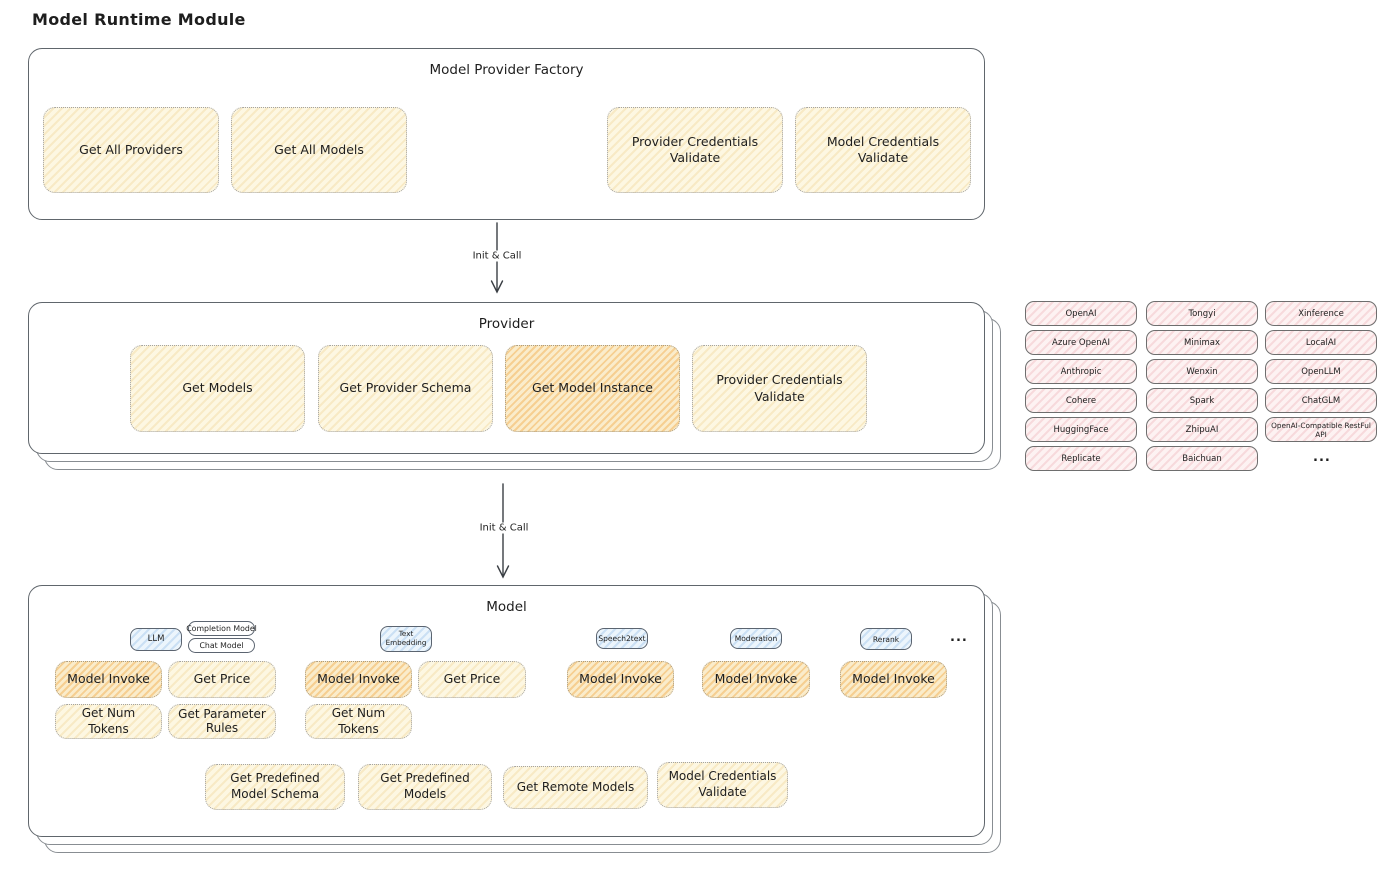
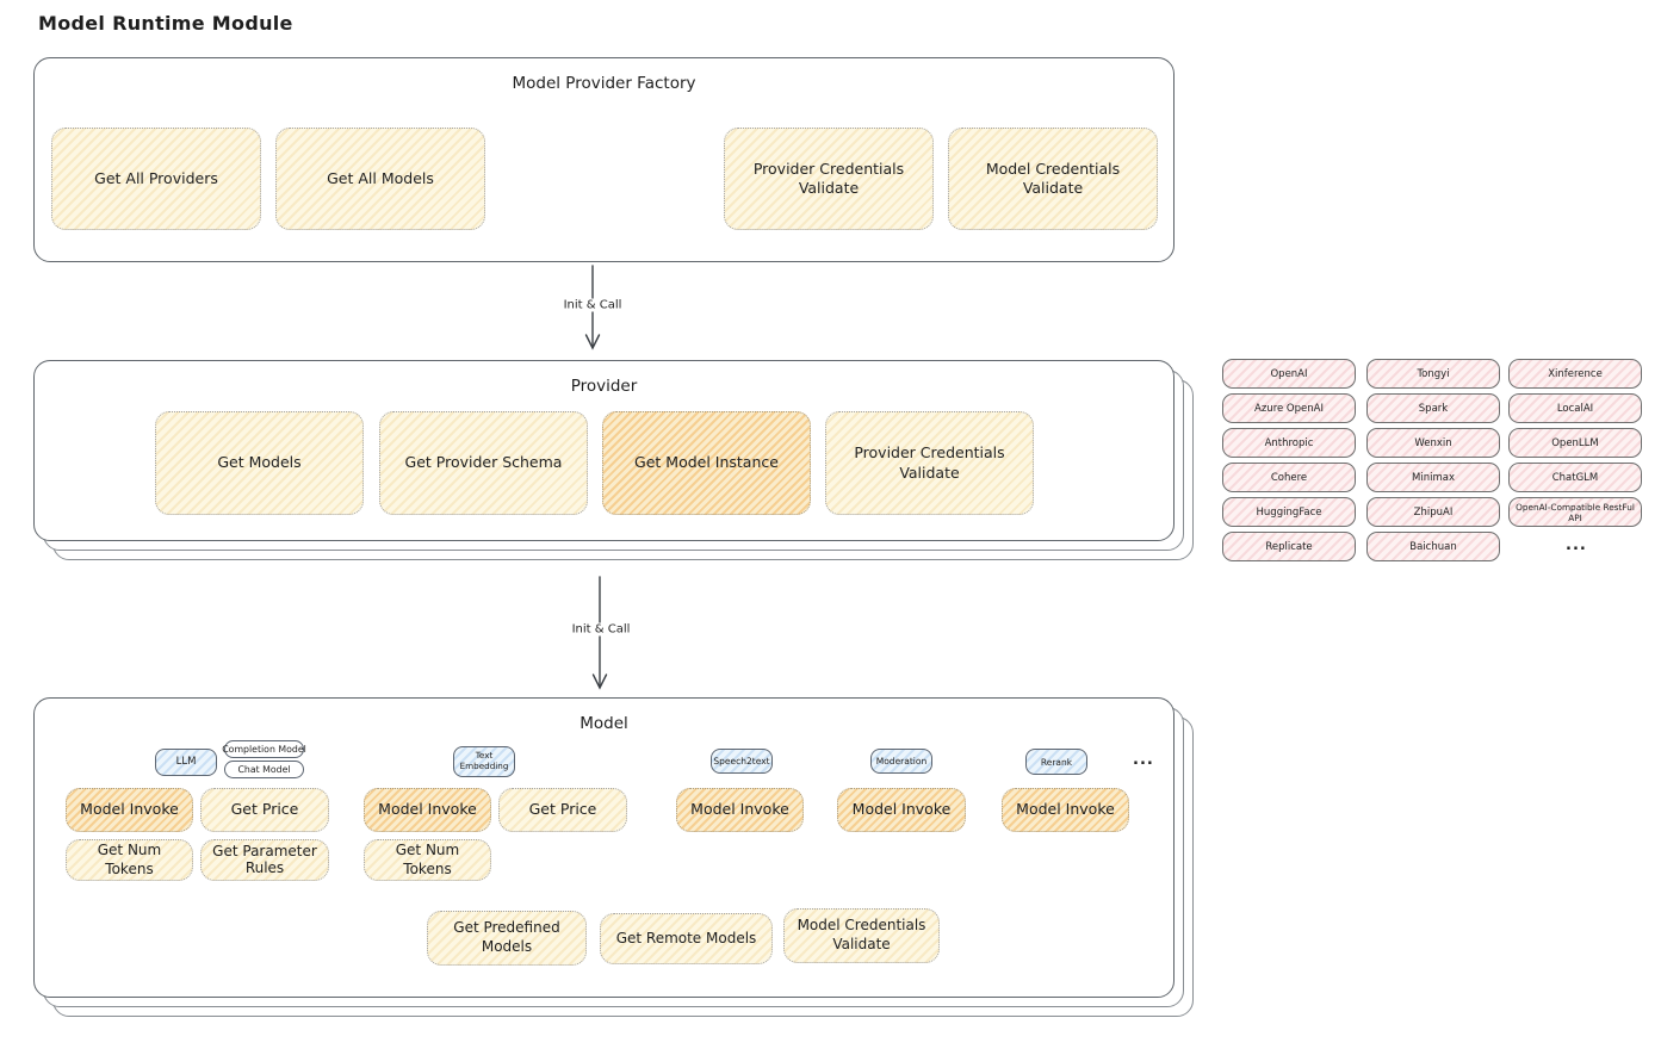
  Model Runtime Module
  Model Provider Factory
  Get All Providers
  Get All Models
  Provider Credentials Validate
  Model Credentials Validate
  Provider
  Get Models
  Get Provider Schema
  Get Model Instance
  Provider Credentials Validate
  OpenAI
  Azure OpenAI
  Anthropic
  Cohere
  HuggingFace
  Replicate
  Tongyi
- Minimax
+ Spark
  Wenxin
- Spark
+ Minimax
  ZhipuAI
  Baichuan
  Xinference
  LocalAI
  OpenLLM
  ChatGLM
  OpenAI-Compatible RestFul API
  ...
  Model
  LLM
  Completion Mode
  Chat Model
  Text Embedding
  Speech2text
  Moderation
  Rerank
  ...
  Model Invoke
  Get Price
  Model Invoke
  Get Price
  Model Invoke
  Model Invoke
  Model Invoke
  Get Num Tokens
  Get Parameter Rules
  Get Num Tokens
- Get Predefined Model Schema
  Get Predefined Models
  Get Remote Models
  Model Credentials Validate
  Init & Call
  Init & Call
